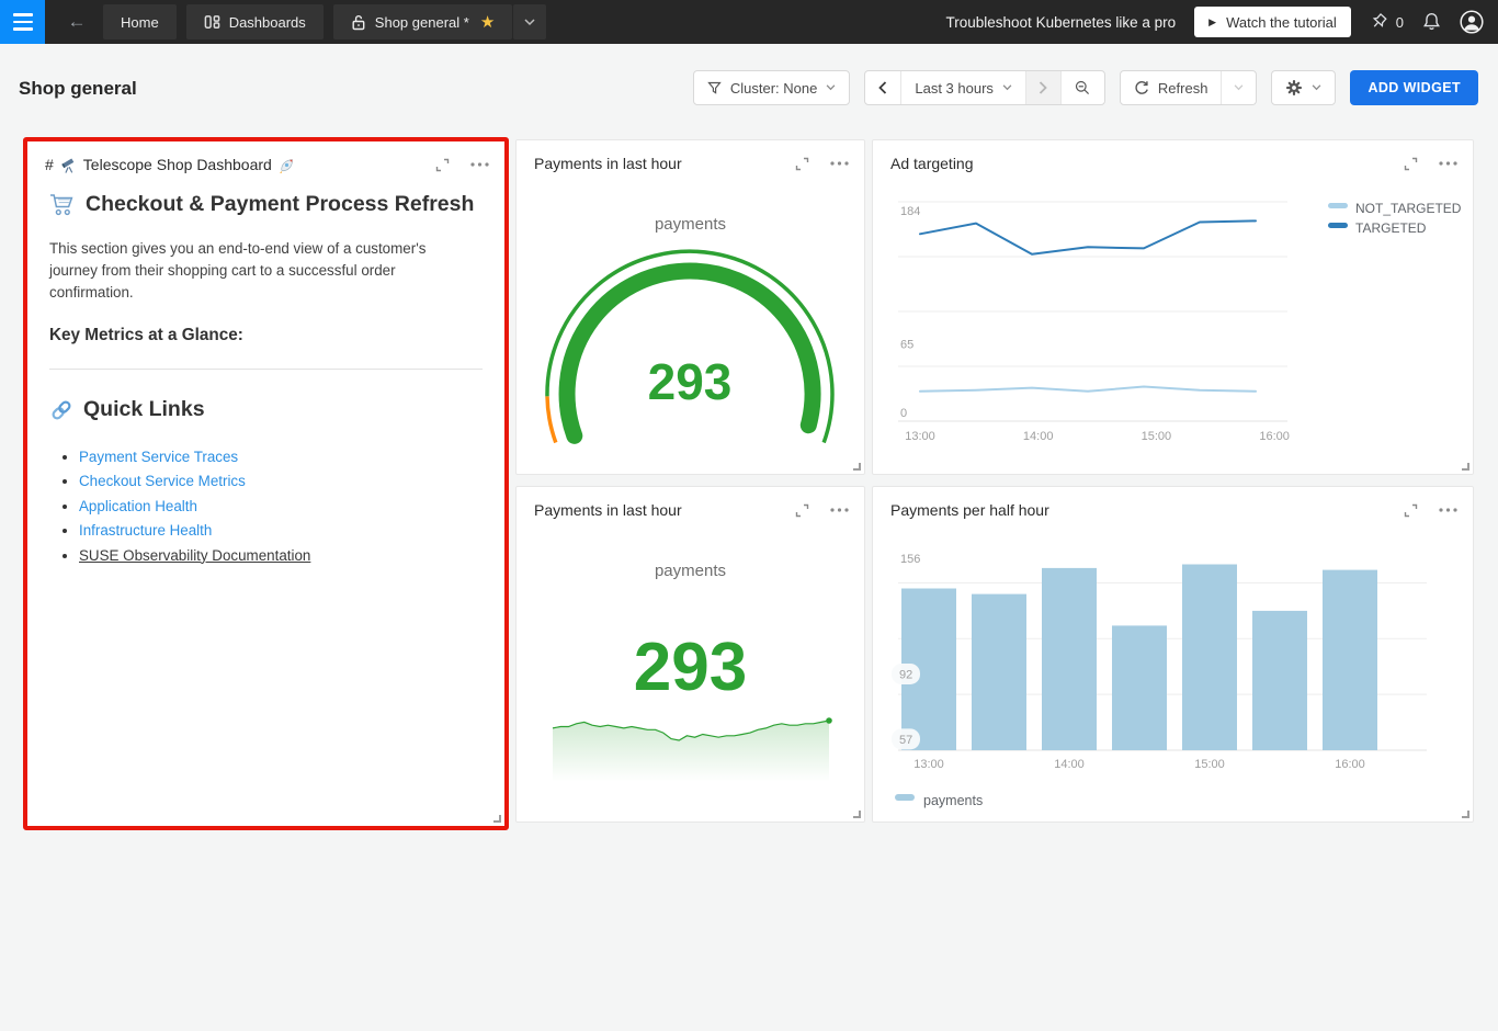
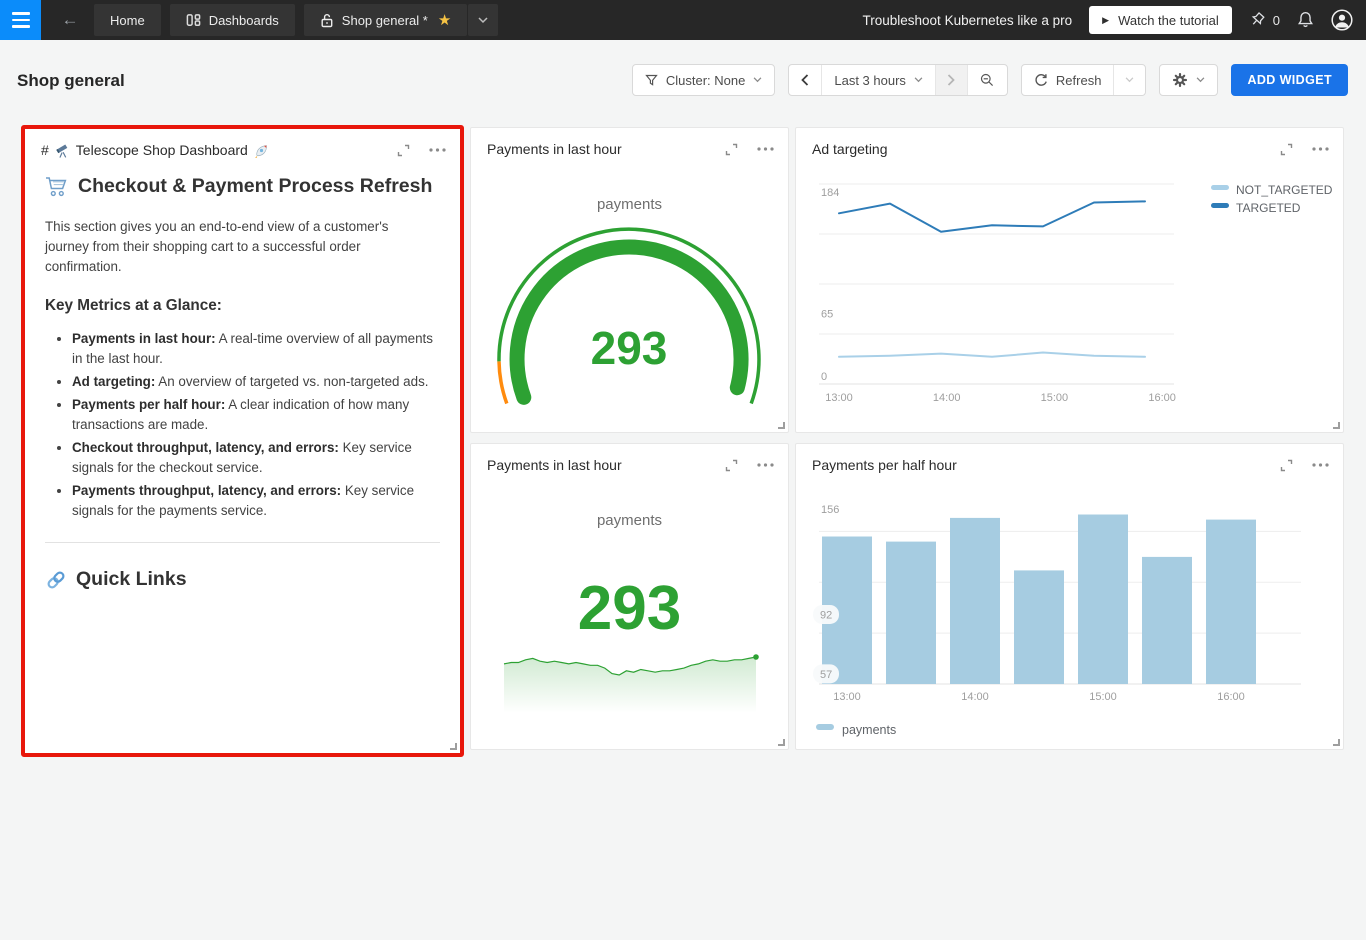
  ←
  Home
  Dashboards
  Shop general *
  ★
  Troubleshoot Kubernetes like a pro
  ▶
  Watch the tutorial
  0
  Shop general
  Cluster: None
  Last 3 hours
  Refresh
  ADD WIDGET
  #
  Telescope Shop Dashboard
  Checkout & Payment Process Refresh
  This section gives you an end-to-end view of a customer's journey from their shopping cart to a successful order confirmation.
  Key Metrics at a Glance:
+ Payments in last hour: A real-time overview of all payments in the last hour.
+ Ad targeting: An overview of targeted vs. non-targeted ads.
+ Payments per half hour: A clear indication of how many transactions are made.
+ Checkout throughput, latency, and errors: Key service signals for the checkout service.
+ Payments throughput, latency, and errors: Key service signals for the payments service.
  Quick Links
- Payment Service Traces
- Checkout Service Metrics
- Application Health
- Infrastructure Health
- SUSE Observability Documentation
  Payments in last hour
  payments
  293
  Ad targeting
  184
  65
  0
  13:00
  14:00
  15:00
  16:00
  NOT_TARGETED
  TARGETED
  Payments in last hour
  payments
  293
  Payments per half hour
  156
  92
  57
  13:00
  14:00
  15:00
  16:00
  payments
